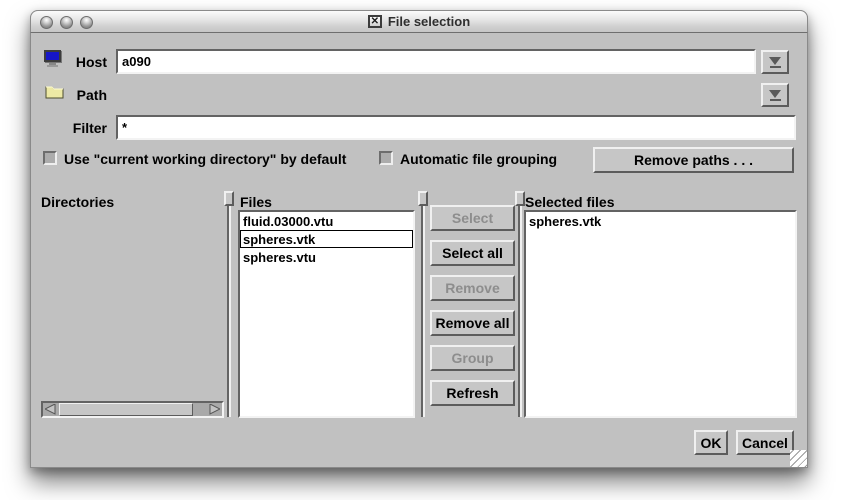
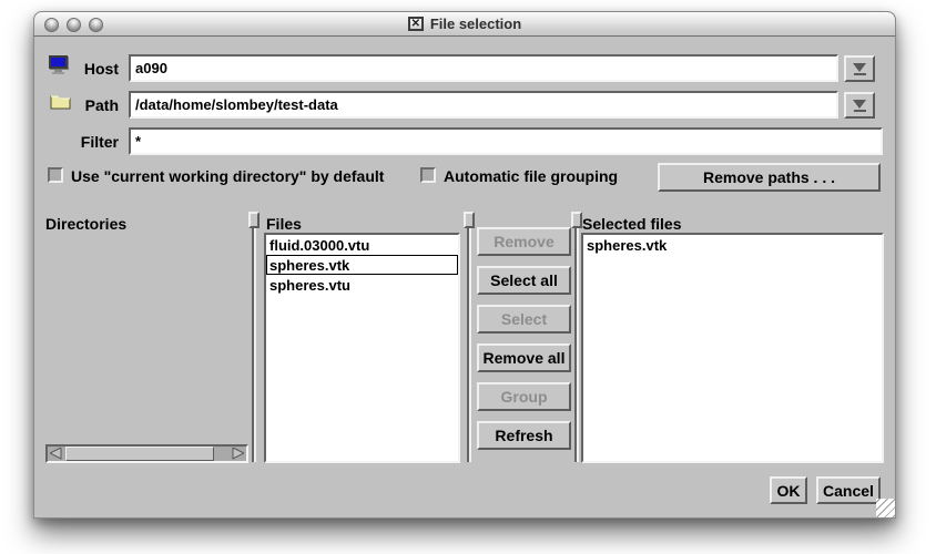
  ✕
  File selection
  Host
  a090
  Path
+ /data/home/slombey/test-data
  Filter
  *
  Use "current working directory" by default
  Automatic file grouping
  Remove paths . . .
  Directories
  Files
  Selected files
  fluid.03000.vtu
  spheres.vtk
  spheres.vtu
- Select
+ Remove
  Select all
- Remove
+ Select
  Remove all
  Group
  Refresh
  spheres.vtk
  OK
  Cancel
